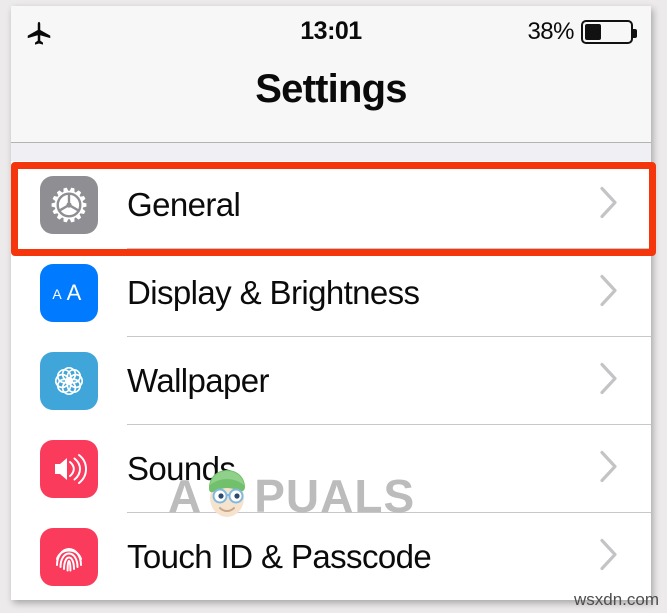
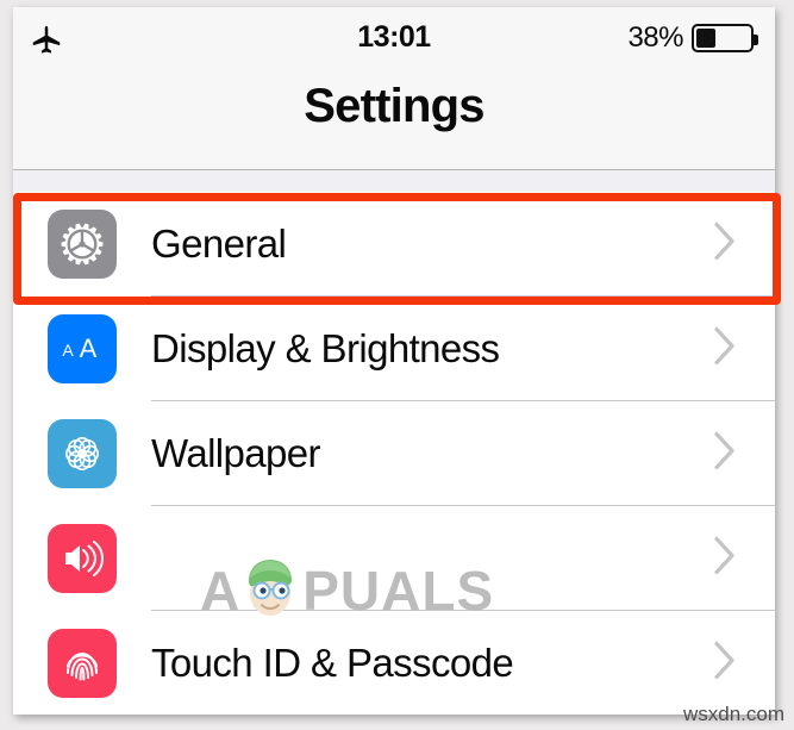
  13:01
  38%
  Settings
  General
  A
  A
  Display & Brightness
  Wallpaper
- Sounds
  Touch ID & Passcode
  A
  PUALS
  wsxdn.com
